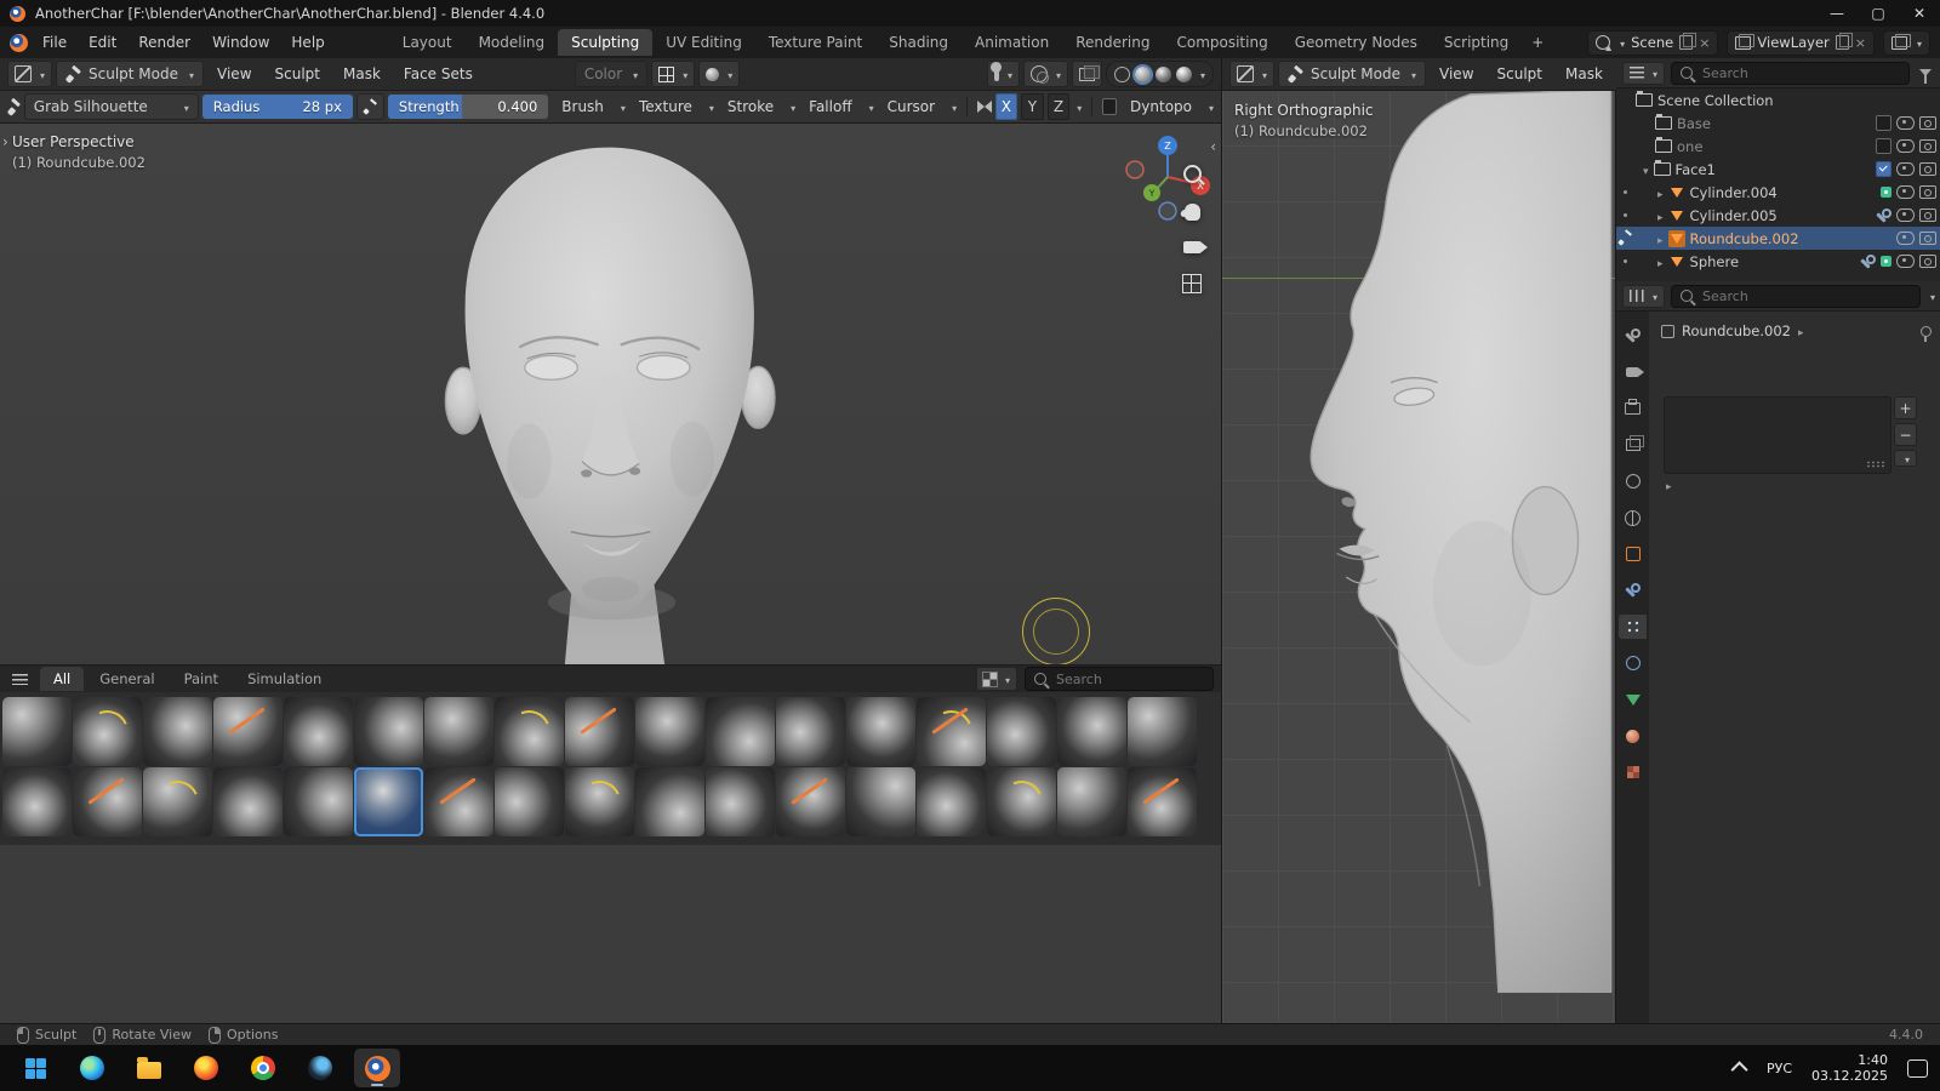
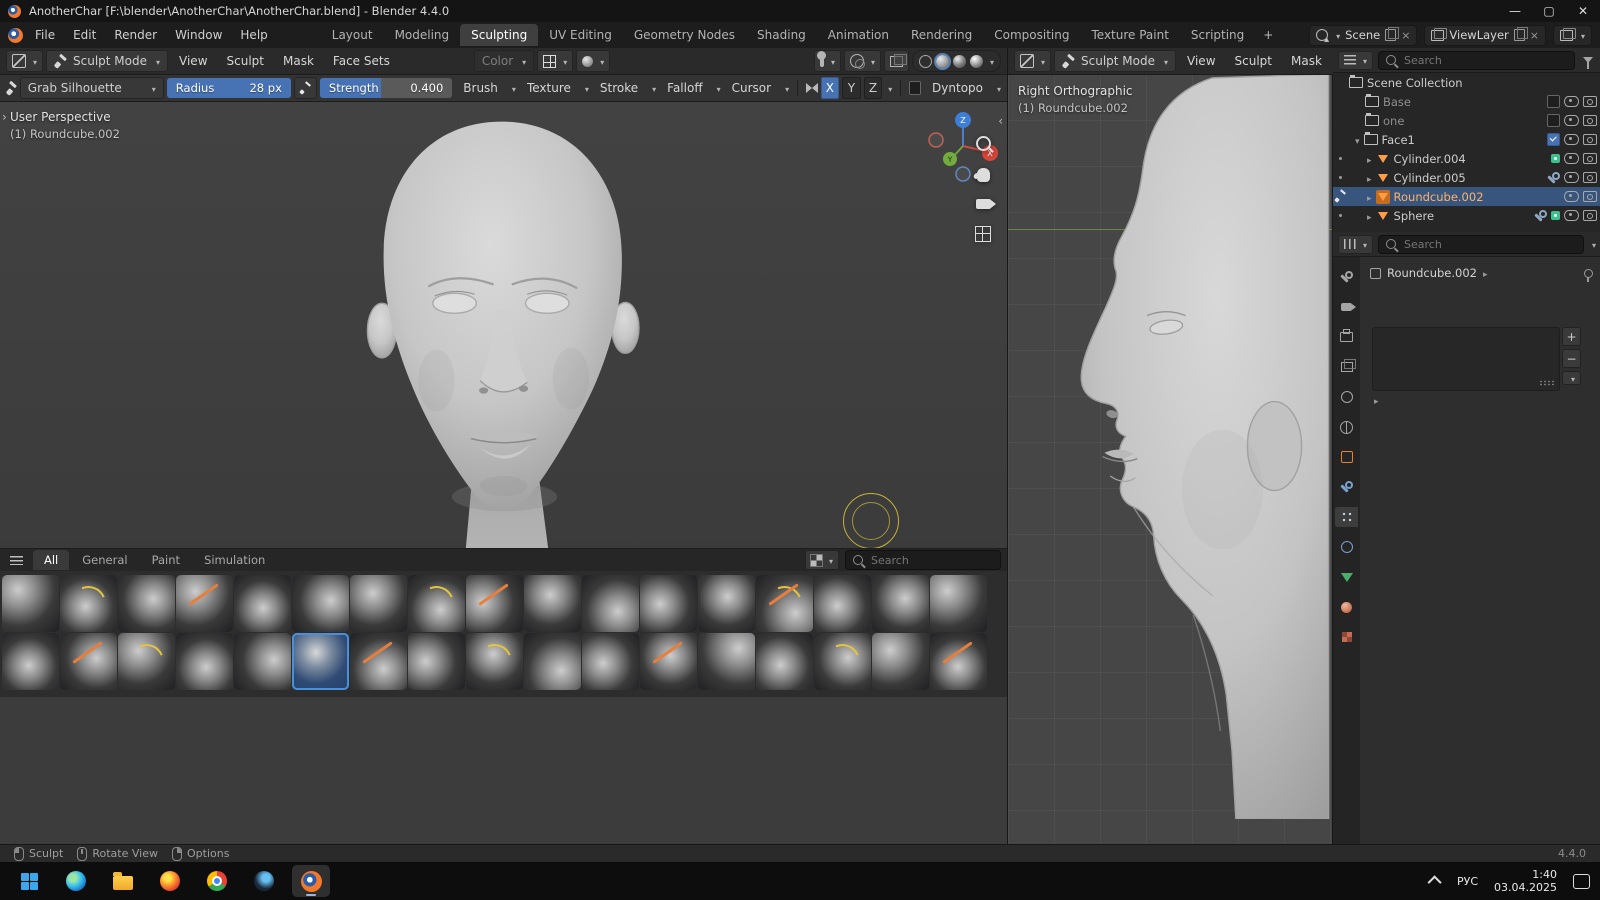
  AnotherChar [F:\blender\AnotherChar\AnotherChar.blend] - Blender 4.4.0
  —
  ▢
  ✕
  File
  Edit
  Render
  Window
  Help
  Layout
  Modeling
  Sculpting
  UV Editing
- Texture Paint
+ Geometry Nodes
  Shading
  Animation
  Rendering
  Compositing
- Geometry Nodes
+ Texture Paint
  Scripting
  +
  Scene
  ×
  ViewLayer
  ×
  Sculpt Mode
  View
  Sculpt
  Mask
  Face Sets
  Color
  Grab Silhouette
  Radius
  28 px
  Strength
  0.400
  Brush
  Texture
  Stroke
  Falloff
  Cursor
  X
  Y
  Z
  Dyntopo
  User Perspective
  (1) Roundcube.002
  ›
  ‹
  Z
  X
  Y
  All
  General
  Paint
  Simulation
  Search
  Sculpt Mode
  View
  Sculpt
  Mask
  Right Orthographic
  (1) Roundcube.002
  Search
  Scene Collection
  Base
  one
  Face1
  Cylinder.004
  Cylinder.005
  Roundcube.002
  Sphere
  Search
  Roundcube.002
  +
  −
  Sculpt
  Rotate View
  Options
  4.4.0
  РУС
  1:40
- 03.12.2025
+ 03.04.2025
